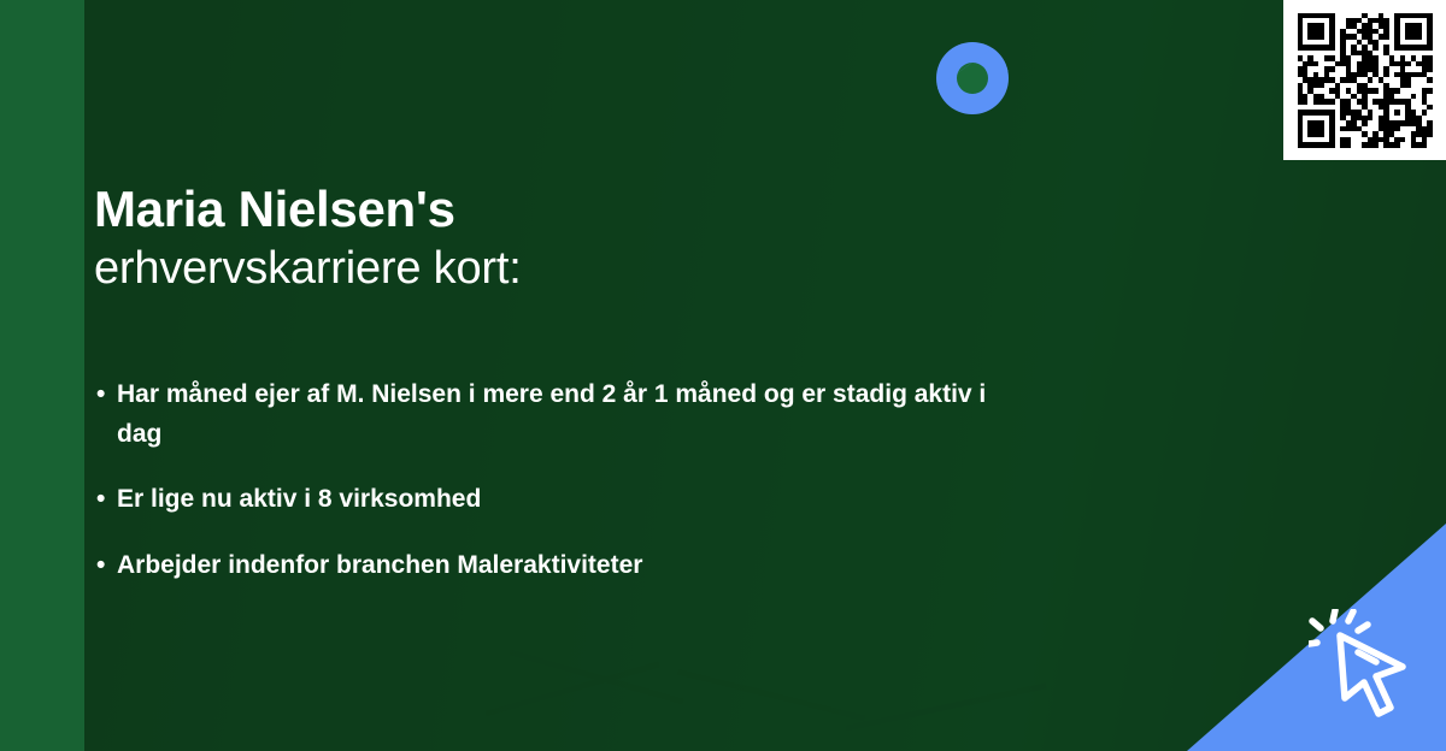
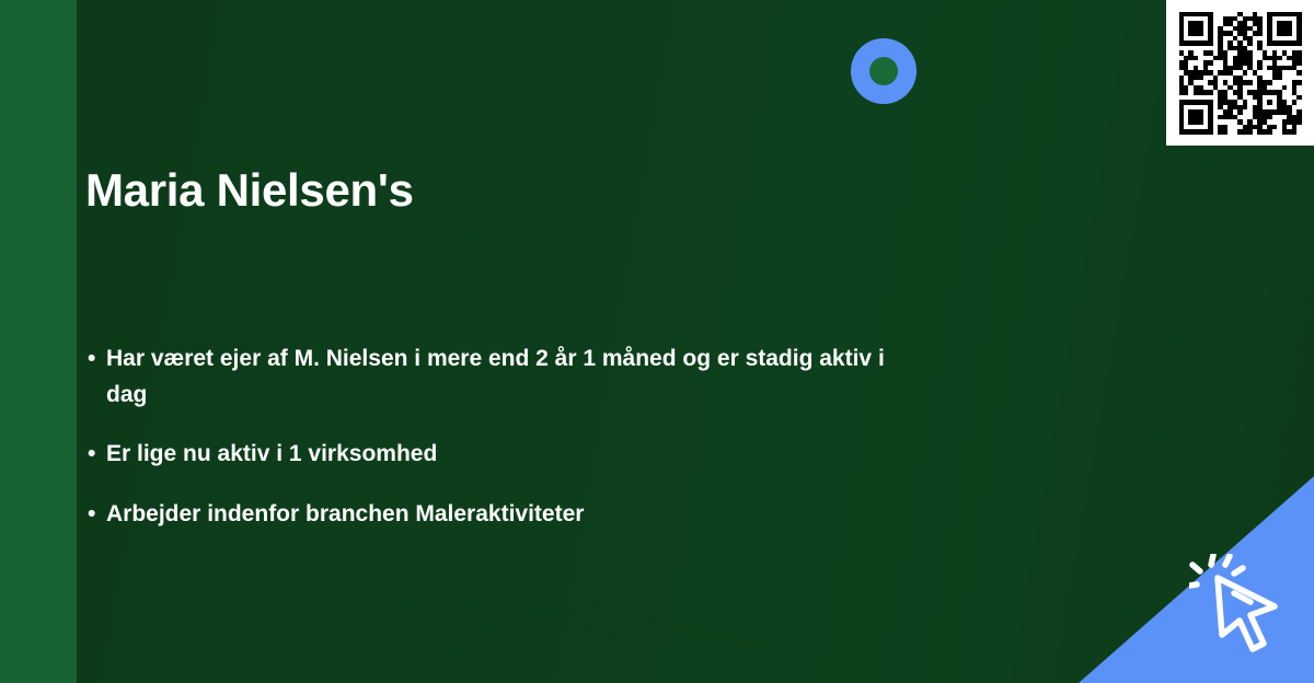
  Maria Nielsen's
- erhvervskarriere kort:
  •
- Har måned ejer af M. Nielsen i mere end 2 år 1 måned og er stadig aktiv i dag
+ Har været ejer af M. Nielsen i mere end 2 år 1 måned og er stadig aktiv i dag
  •
- Er lige nu aktiv i 8 virksomhed
+ Er lige nu aktiv i 1 virksomhed
  •
  Arbejder indenfor branchen Maleraktiviteter
